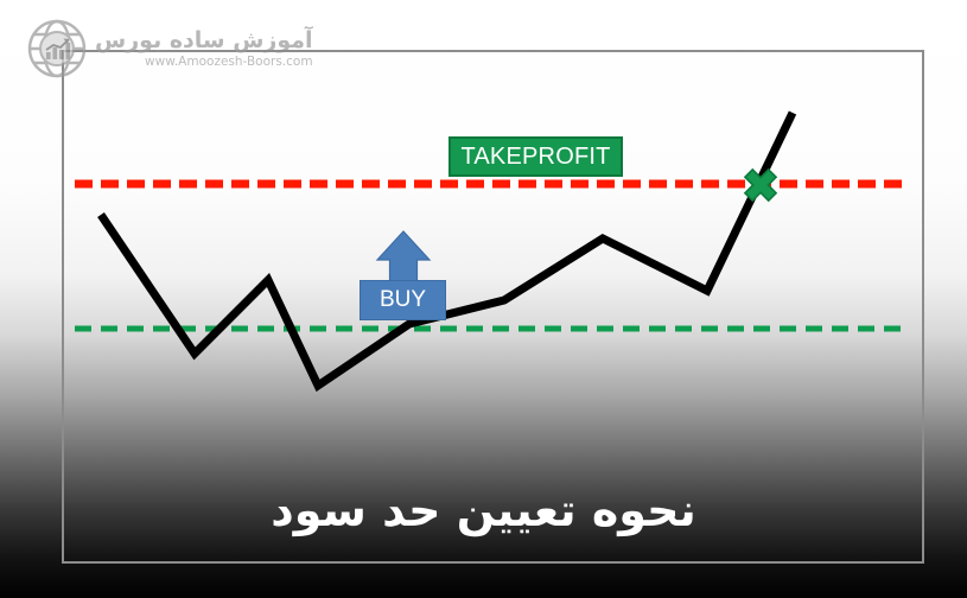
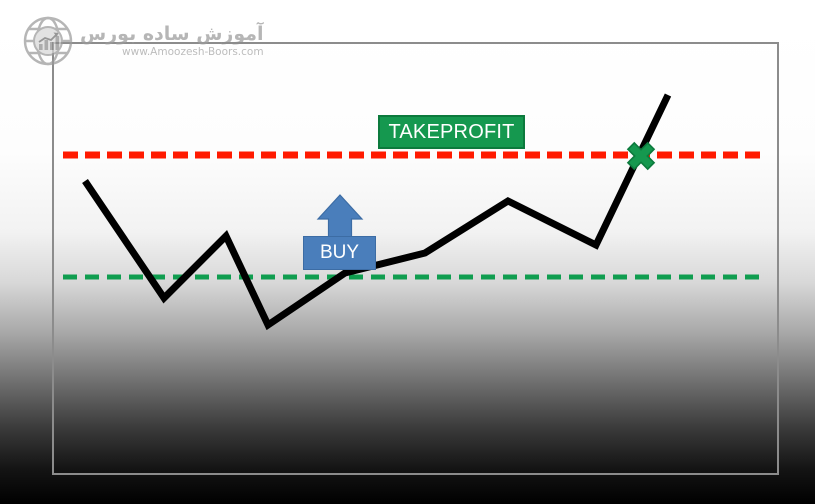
  آموزش ساده بورس
  www.Amoozesh-Boors.com
  TAKEPROFIT
  BUY
- نحوه تعیین حد سود
